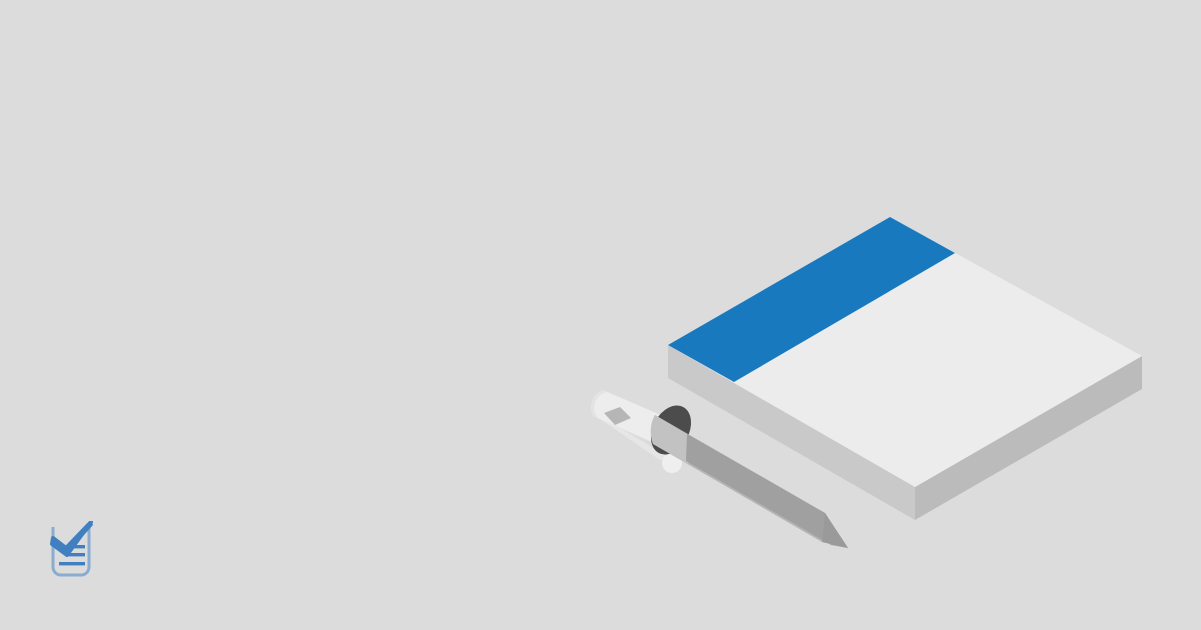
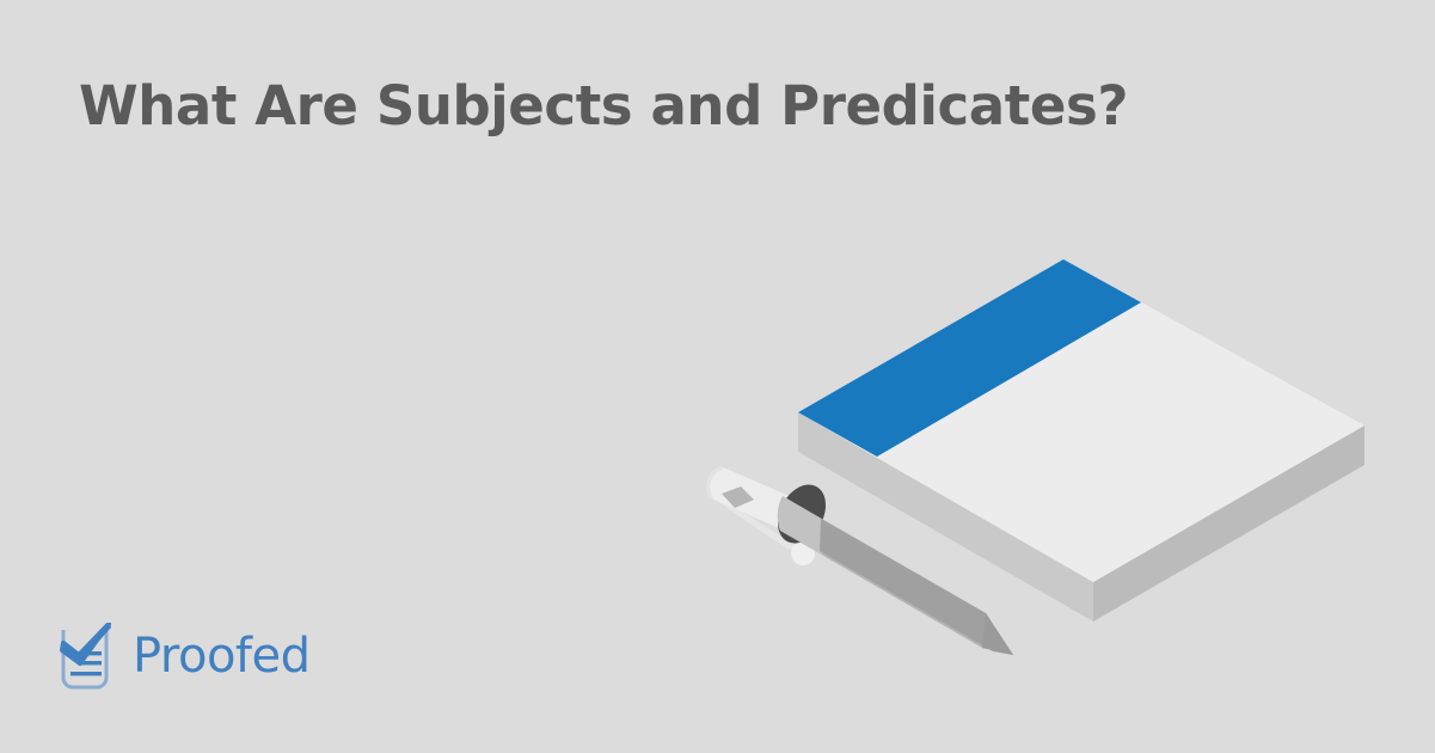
+ What Are Subjects and Predicates?
+ Proofed
